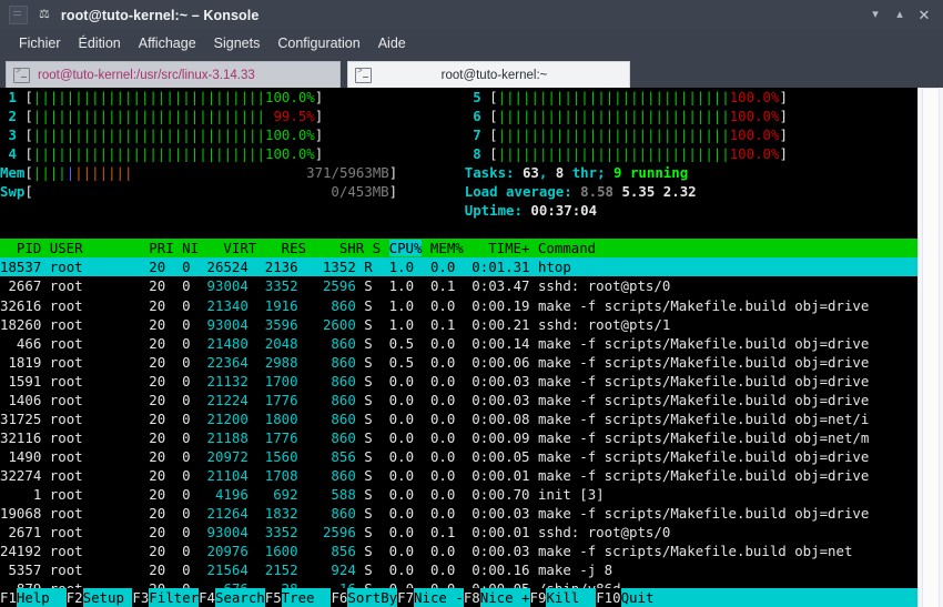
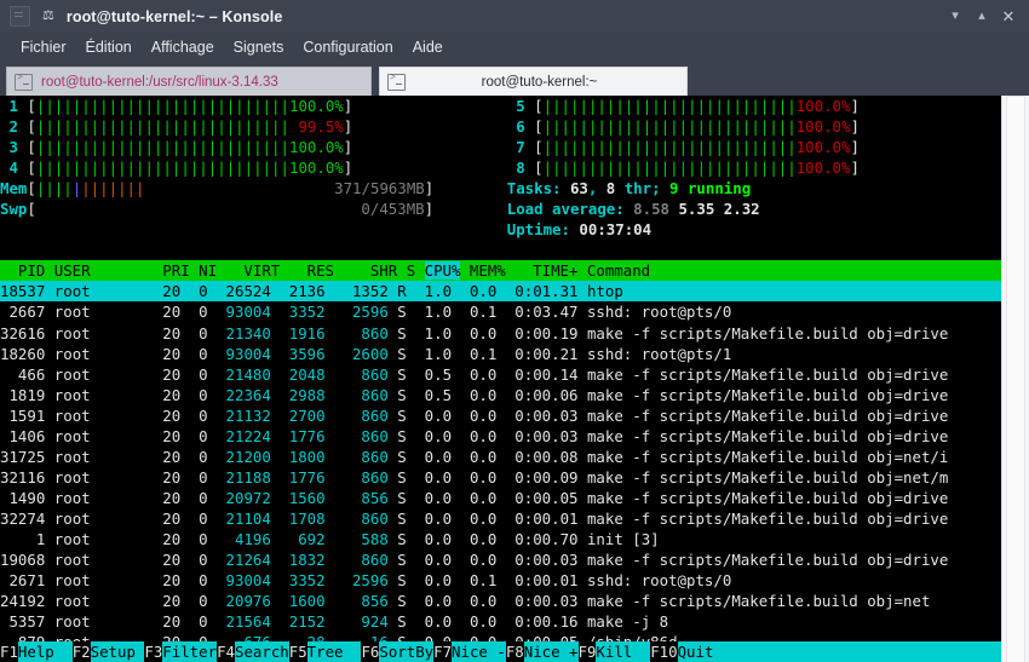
  ⚖
  root@tuto-kernel:~ – Konsole
  ▾
  ▴
  ✕
  Fichier
  Édition
  Affichage
  Signets
  Configuration
  Aide
  root@tuto-kernel:/usr/src/linux-3.14.33
  root@tuto-kernel:~
  1 [||||||||||||||||||||||||||||100.0%] 5 [||||||||||||||||||||||||||||100.0%]
  2 [|||||||||||||||||||||||||||| 99.5%] 6 [||||||||||||||||||||||||||||100.0%]
  3 [||||||||||||||||||||||||||||100.0%] 7 [||||||||||||||||||||||||||||100.0%]
  4 [||||||||||||||||||||||||||||100.0%] 8 [||||||||||||||||||||||||||||100.0%]
  Mem[|||||||||||| 371/5963MB] Tasks: 63, 8 thr; 9 running
  Swp[ 0/453MB] Load average: 8.58 5.35 2.32
  Uptime: 00:37:04
  PID USER PRI NI VIRT RES SHR S CPU% MEM% TIME+ Command
  18537 root 20 0 26524 2136 1352 R 1.0 0.0 0:01.31 htop
  2667 root 20 0 93004 3352 2596 S 1.0 0.1 0:03.47 sshd: root@pts/0
  32616 root 20 0 21340 1916 860 S 1.0 0.0 0:00.19 make -f scripts/Makefile.build obj=drive
  18260 root 20 0 93004 3596 2600 S 1.0 0.1 0:00.21 sshd: root@pts/1
  466 root 20 0 21480 2048 860 S 0.5 0.0 0:00.14 make -f scripts/Makefile.build obj=drive
  1819 root 20 0 22364 2988 860 S 0.5 0.0 0:00.06 make -f scripts/Makefile.build obj=drive
- 1591 root 20 0 21132 1700 860 S 0.0 0.0 0:00.03 make -f scripts/Makefile.build obj=drive
+ 1591 root 20 0 21132 2700 860 S 0.0 0.0 0:00.03 make -f scripts/Makefile.build obj=drive
  1406 root 20 0 21224 1776 860 S 0.0 0.0 0:00.03 make -f scripts/Makefile.build obj=drive
  31725 root 20 0 21200 1800 860 S 0.0 0.0 0:00.08 make -f scripts/Makefile.build obj=net/i
  32116 root 20 0 21188 1776 860 S 0.0 0.0 0:00.09 make -f scripts/Makefile.build obj=net/m
  1490 root 20 0 20972 1560 856 S 0.0 0.0 0:00.05 make -f scripts/Makefile.build obj=drive
  32274 root 20 0 21104 1708 860 S 0.0 0.0 0:00.01 make -f scripts/Makefile.build obj=drive
  1 root 20 0 4196 692 588 S 0.0 0.0 0:00.70 init [3]
  19068 root 20 0 21264 1832 860 S 0.0 0.0 0:00.03 make -f scripts/Makefile.build obj=drive
  2671 root 20 0 93004 3352 2596 S 0.0 0.1 0:00.01 sshd: root@pts/0
  24192 root 20 0 20976 1600 856 S 0.0 0.0 0:00.03 make -f scripts/Makefile.build obj=net
  5357 root 20 0 21564 2152 924 S 0.0 0.0 0:00.16 make -j 8
  F1
  Help
  F2
  Setup
  F3
  Filter
  F4
  Search
  F5
  Tree
  F6
  SortBy
  F7
  Nice -
  F8
  Nice +
  F9
  Kill
  F10
  Quit
